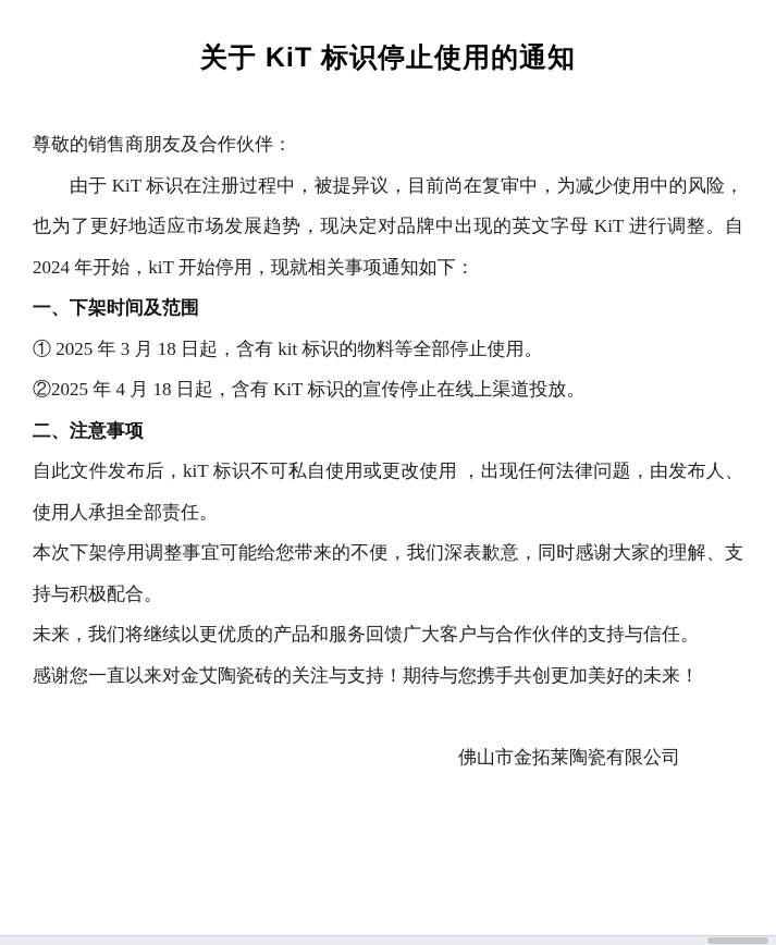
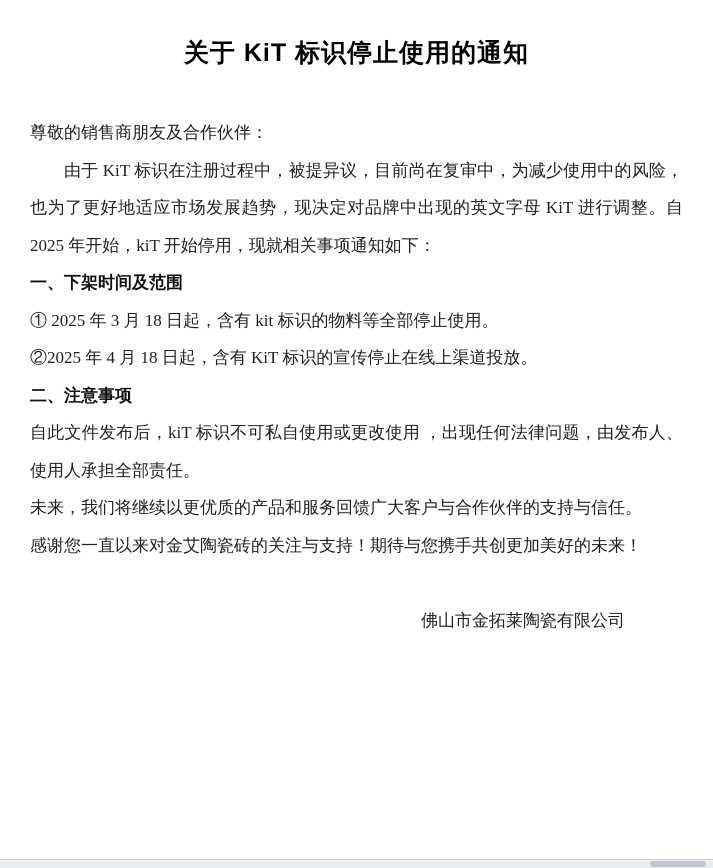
  关于 KiT 标识停止使用的通知
  尊敬的销售商朋友及合作伙伴：
- 由于 KiT 标识在注册过程中，被提异议，目前尚在复审中，为减少使用中的风险，也为了更好地适应市场发展趋势，现决定对品牌中出现的英文字母 KiT 进行调整。自 2024 年开始，kiT 开始停用，现就相关事项通知如下：
+ 由于 KiT 标识在注册过程中，被提异议，目前尚在复审中，为减少使用中的风险，也为了更好地适应市场发展趋势，现决定对品牌中出现的英文字母 KiT 进行调整。自 2025 年开始，kiT 开始停用，现就相关事项通知如下：
  一、下架时间及范围
  ① 2025 年 3 月 18 日起，含有 kit 标识的物料等全部停止使用。
  ②2025 年 4 月 18 日起，含有 KiT 标识的宣传停止在线上渠道投放。
  二、注意事项
  自此文件发布后，kiT 标识不可私自使用或更改使用 ，出现任何法律问题，由发布人、使用人承担全部责任。
- 本次下架停用调整事宜可能给您带来的不便，我们深表歉意，同时感谢大家的理解、支持与积极配合。
  未来，我们将继续以更优质的产品和服务回馈广大客户与合作伙伴的支持与信任。
  感谢您一直以来对金艾陶瓷砖的关注与支持！期待与您携手共创更加美好的未来！
  佛山市金拓莱陶瓷有限公司
